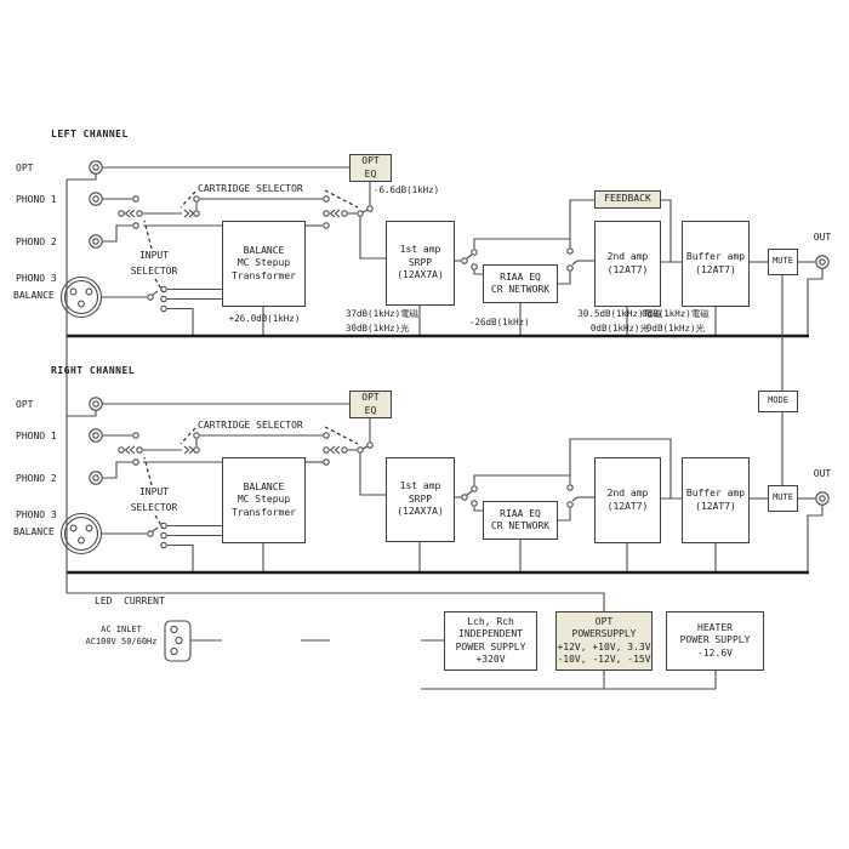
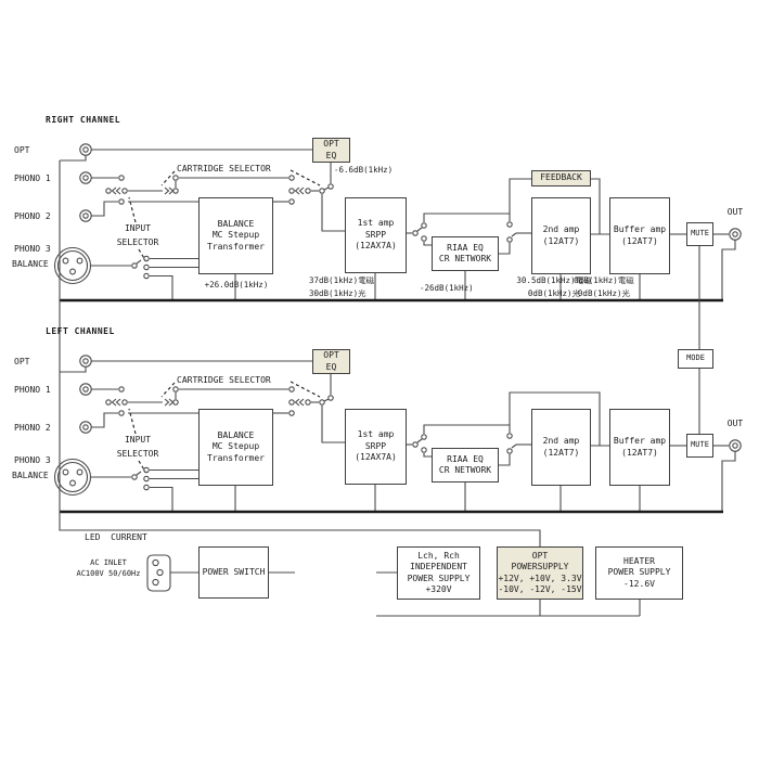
- LEFT CHANNEL
+ RIGHT CHANNEL
  OPT
  PHONO 1
  PHONO 2
  PHONO 3
  BALANCE
  INPUT
  SELECTOR
  CARTRIDGE SELECTOR
  OPT
  EQ
  -6.6dB(1kHz)
  BALANCE
  MC Stepup
  Transformer
  +26.0dB(1kHz)
  1st amp
  SRPP
  (12AX7A)
  37dB(1kHz)電磁
  30dB(1kHz)光
  RIAA EQ
  CR NETWORK
  -26dB(1kHz)
  FEEDBACK
  2nd amp
  (12AT7)
  30.5dB(1kHz)電磁
  0dB(1kHz)光
  Buffer amp
  (12AT7)
  0dB(1kHz)電磁
  0dB(1kHz)光
  MUTE
  OUT
  MODE
- RIGHT CHANNEL
+ LEFT CHANNEL
  OPT
  PHONO 1
  PHONO 2
  PHONO 3
  BALANCE
  INPUT
  SELECTOR
  CARTRIDGE SELECTOR
  OPT
  EQ
  BALANCE
  MC Stepup
  Transformer
  1st amp
  SRPP
  (12AX7A)
  RIAA EQ
  CR NETWORK
  2nd amp
  (12AT7)
  Buffer amp
  (12AT7)
  MUTE
  OUT
  LED CURRENT
  AC INLET
  AC100V 50/60Hz
+ POWER SWITCH
  Lch, Rch
  INDEPENDENT
  POWER SUPPLY
  +320V
  OPT
  POWERSUPPLY
  +12V, +10V, 3.3V
  -10V, -12V, -15V
  HEATER
  POWER SUPPLY
  -12.6V
